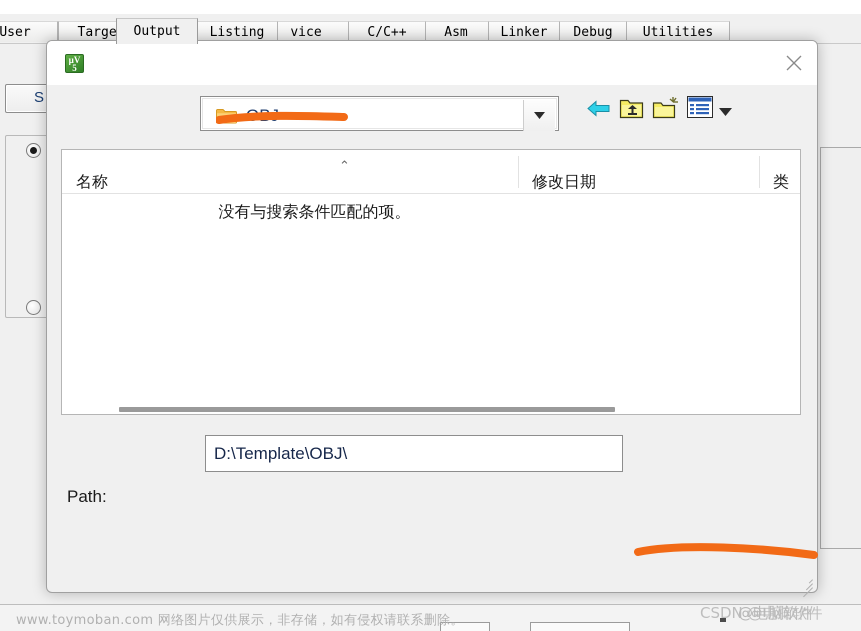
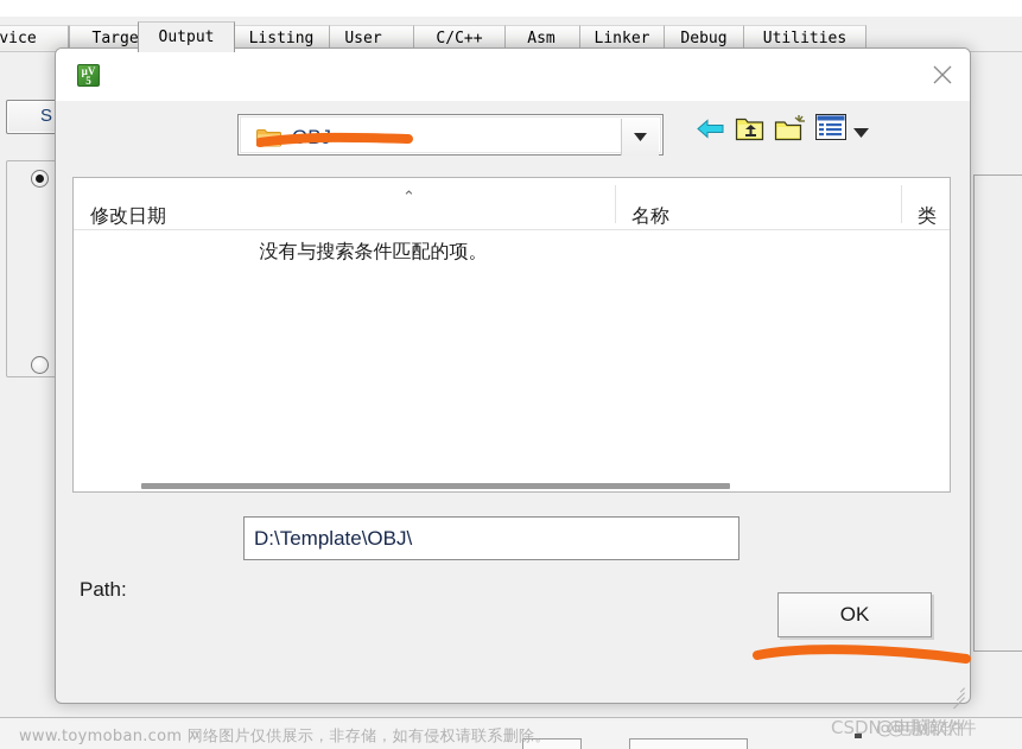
- User
+ vice
  Targe
  Output
  Listing
- vice
+ User
  C/C++
  Asm
  Linker
  Debug
  Utilities
  S
  µV
  5
- 名称
+ 修改日期
  ⌃
- 修改日期
+ 名称
  类
  没有与搜索条件匹配的项。
  Path:
  D:\Template\OBJ\
+ OK
  www.toymoban.com 网络图片仅供展示，非存储，如有侵权请联系删除。
  CSDN @电脑软件
  @电脑软件
